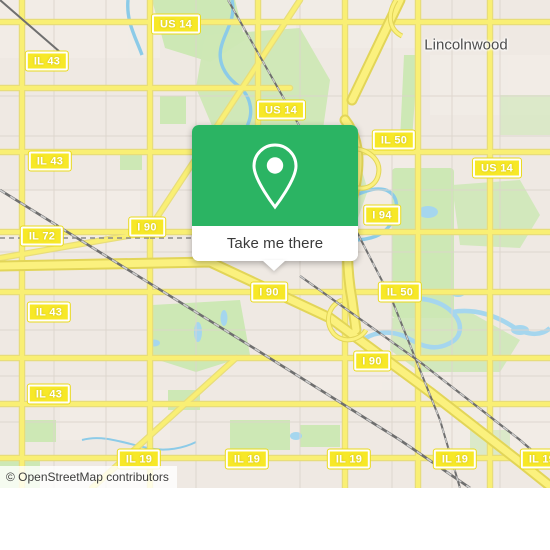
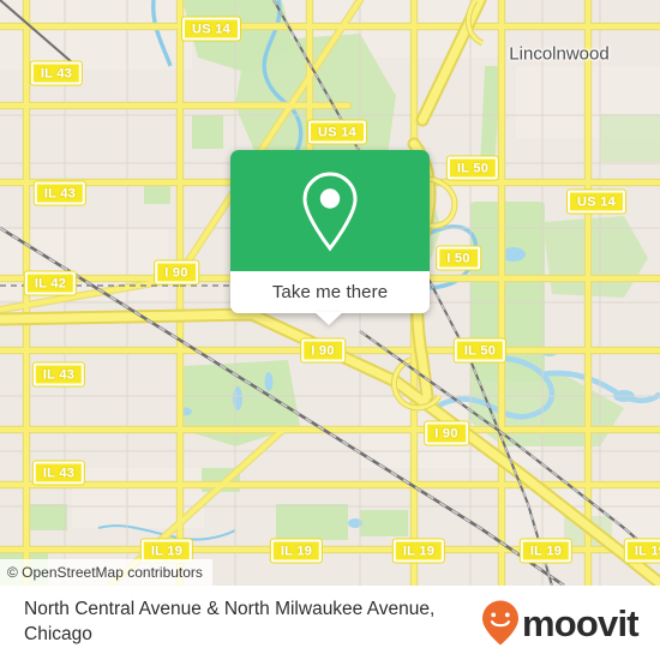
  US 14
  IL 43
  US 14
  IL 50
  IL 43
  US 14
  I 90
- I 94
+ I 50
- IL 72
+ IL 42
  I 90
  IL 50
  IL 43
  I 90
  IL 43
  IL 19
  IL 19
  IL 19
  IL 19
  IL 1
  Lincolnwood
  Take me there
  © OpenStreetMap contributors
+ North Central Avenue & North Milwaukee Avenue, Chicago
+ moovit
